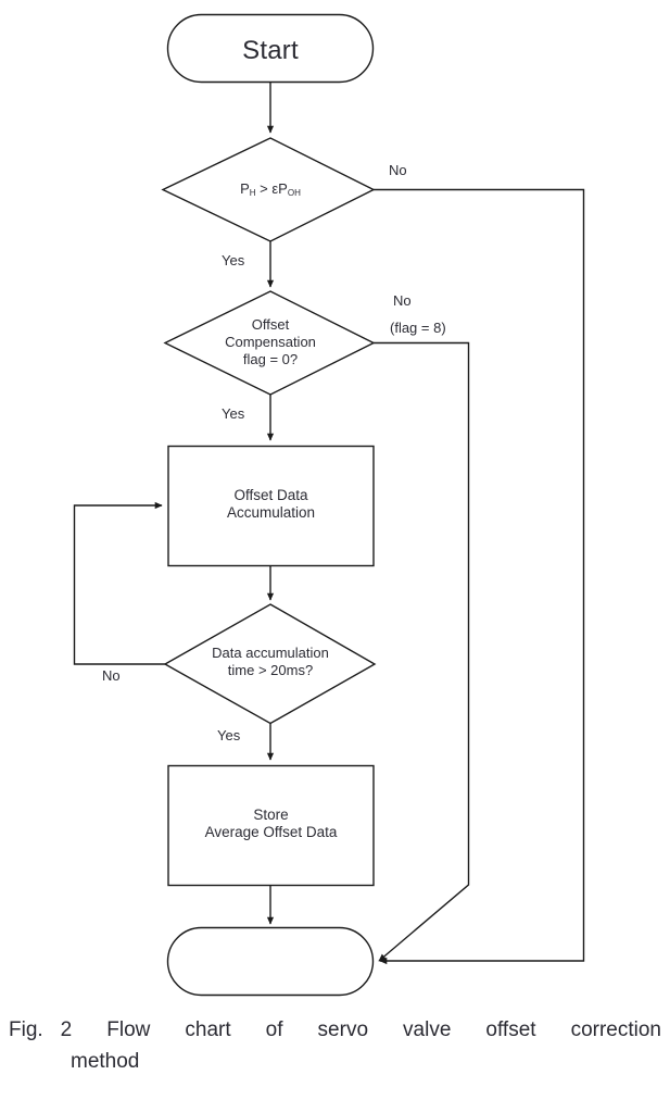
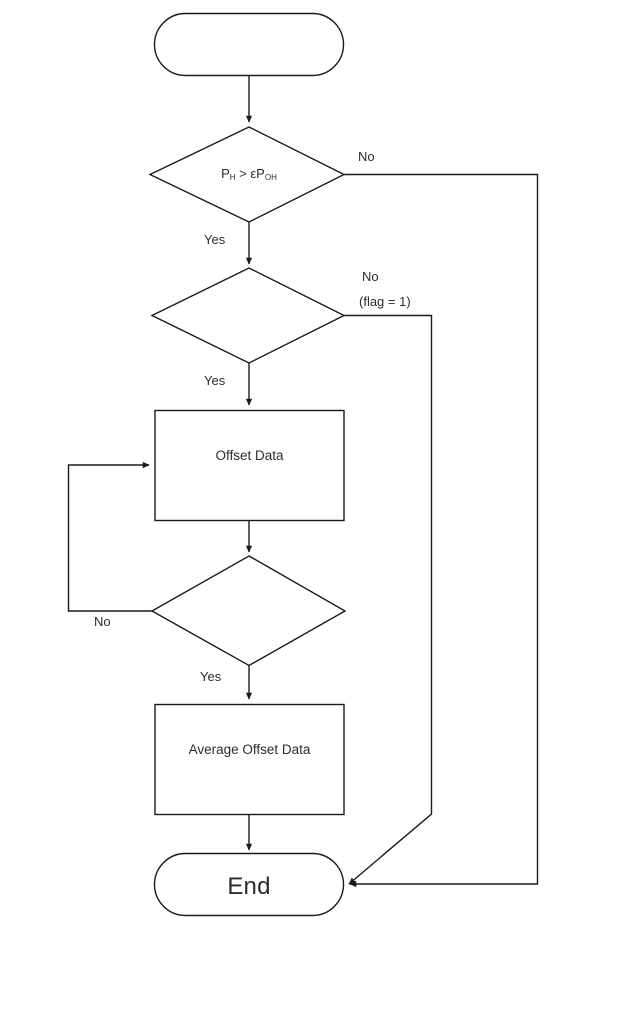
- Start
  PH > εPOH
- Offset
- Compensation
- flag = 0?
  Offset Data
- Accumulation
- Data accumulation
- time > 20ms?
- Store
  Average Offset Data
+ End
  No
  Yes
  No
- (flag = 8)
+ (flag = 1)
  Yes
  No
  Yes
- Fig. 2 Flow chart of servo valve offset correction
- method
